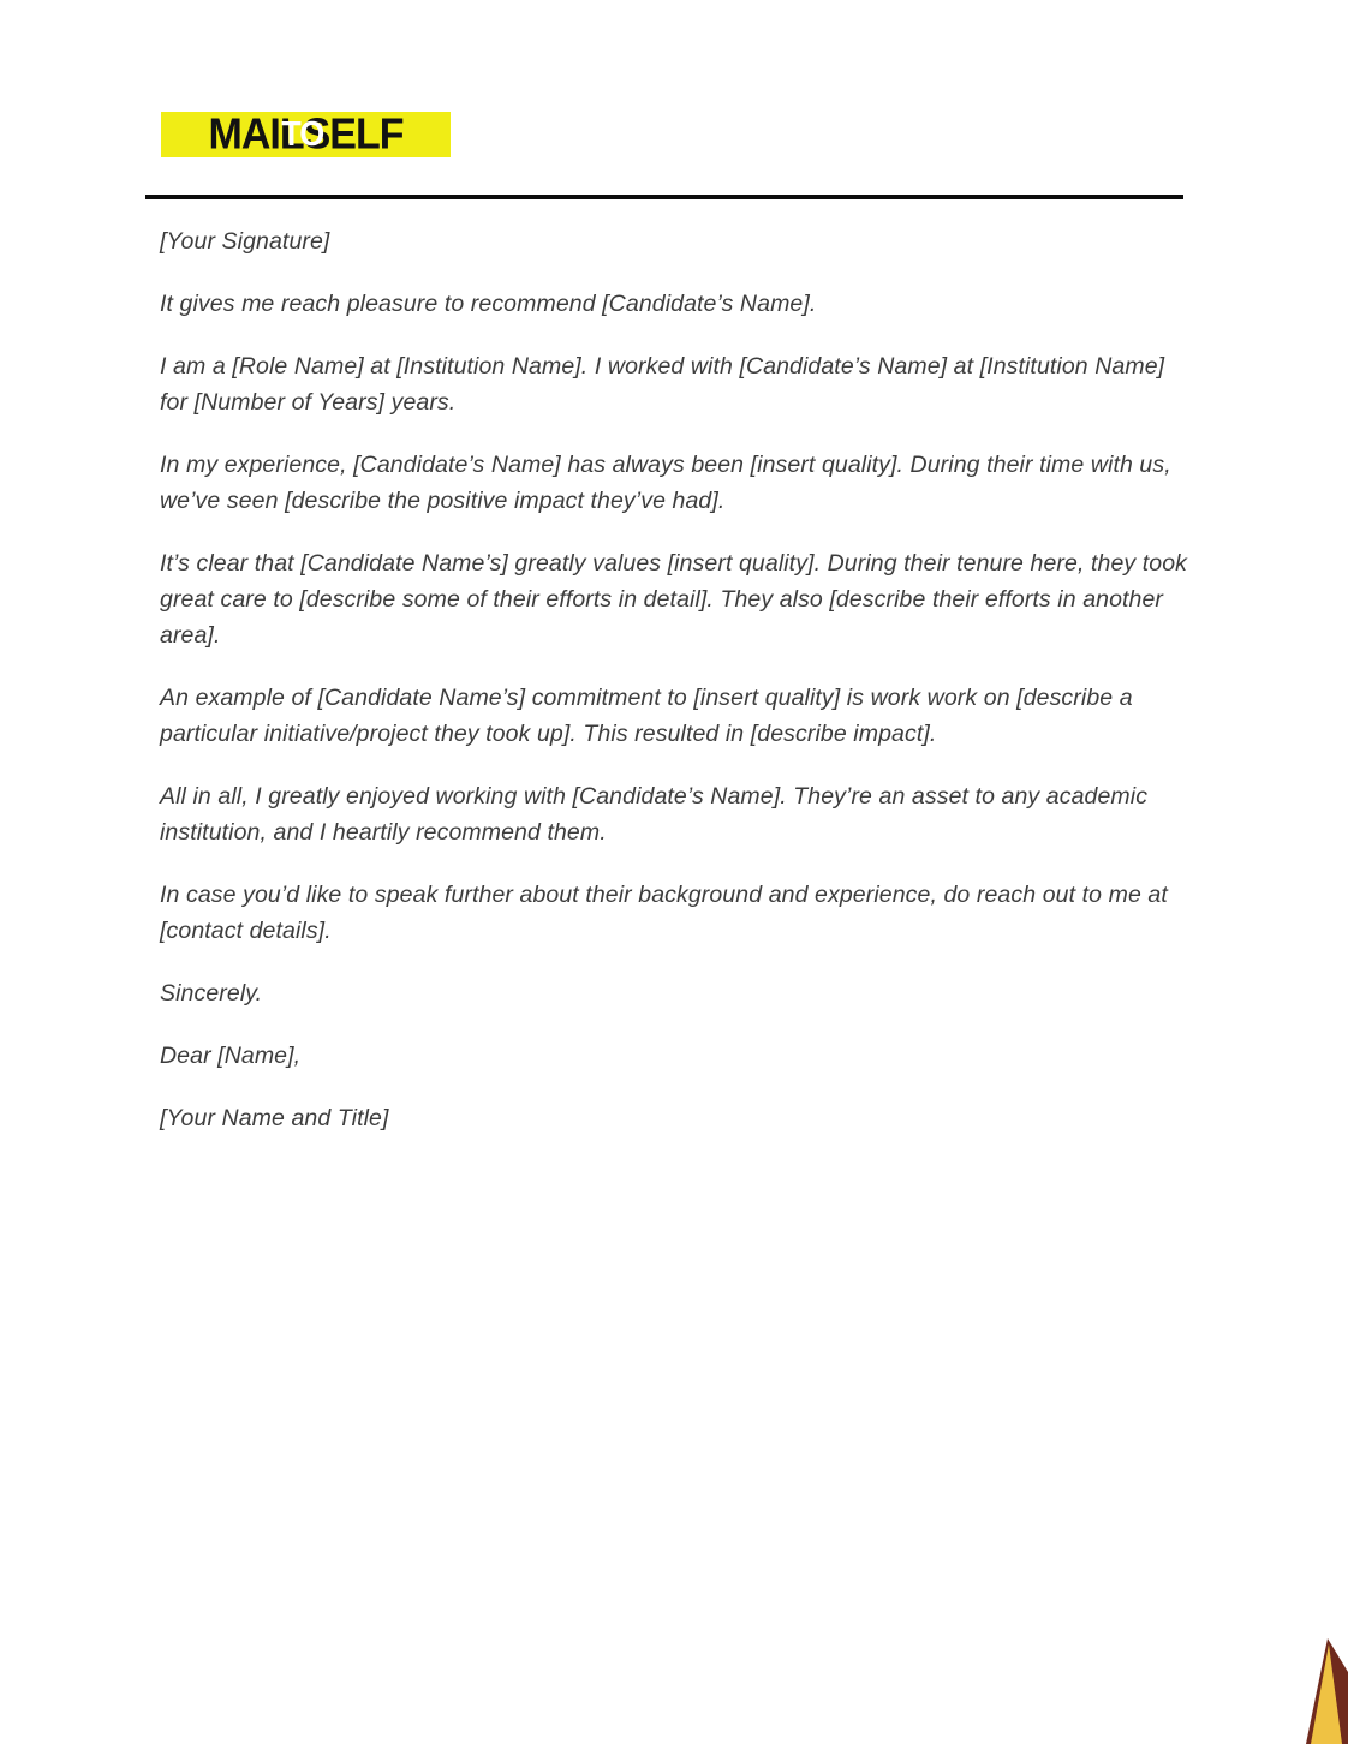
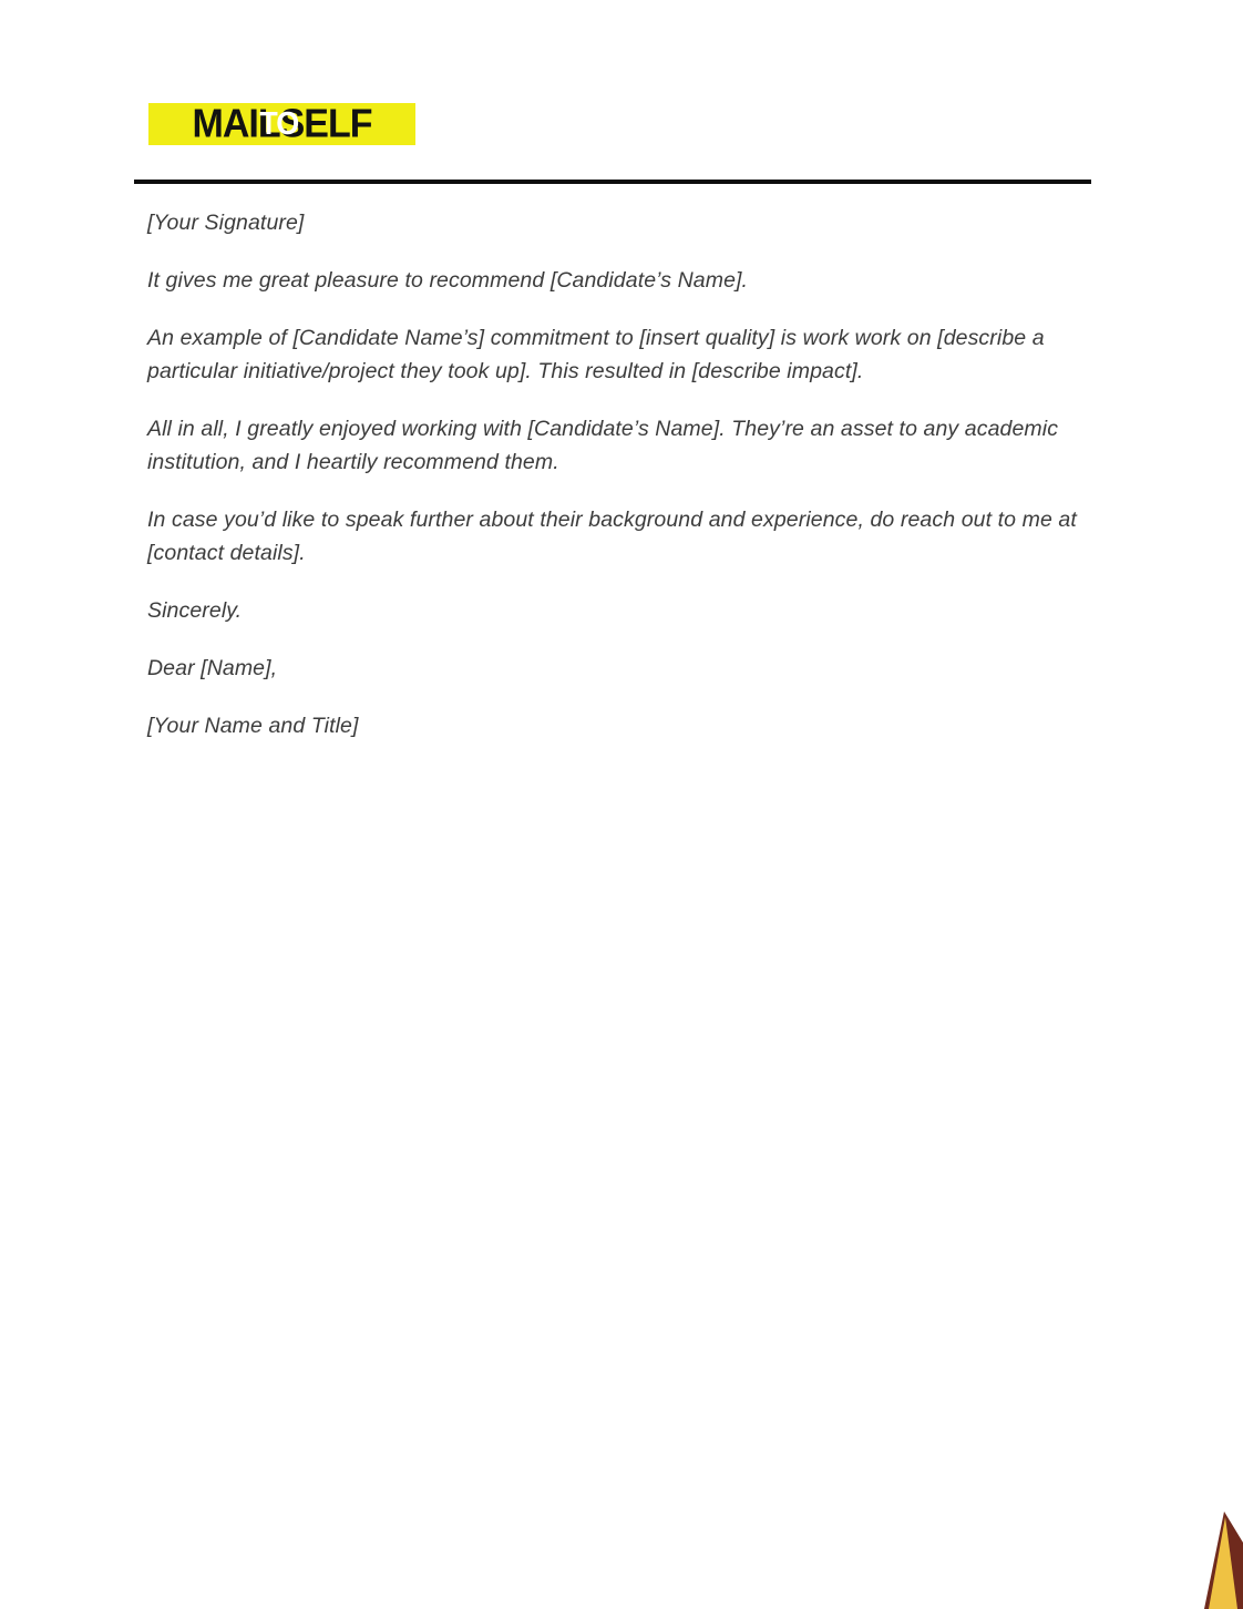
  MAIL
  SELF
  TO
  [Your Signature]
- It gives me reach pleasure to recommend [Candidate’s Name].
+ It gives me great pleasure to recommend [Candidate’s Name].
- I am a [Role Name] at [Institution Name]. I worked with [Candidate’s Name] at [Institution Name] for [Number of Years] years.
- In my experience, [Candidate’s Name] has always been [insert quality]. During their time with us, we’ve seen [describe the positive impact they’ve had].
- It’s clear that [Candidate Name’s] greatly values [insert quality]. During their tenure here, they took great care to [describe some of their efforts in detail]. They also [describe their efforts in another area].
  An example of [Candidate Name’s] commitment to [insert quality] is work work on [describe a particular initiative/project they took up]. This resulted in [describe impact].
  All in all, I greatly enjoyed working with [Candidate’s Name]. They’re an asset to any academic institution, and I heartily recommend them.
  In case you’d like to speak further about their background and experience, do reach out to me at [contact details].
  Sincerely.
  Dear [Name],
  [Your Name and Title]
